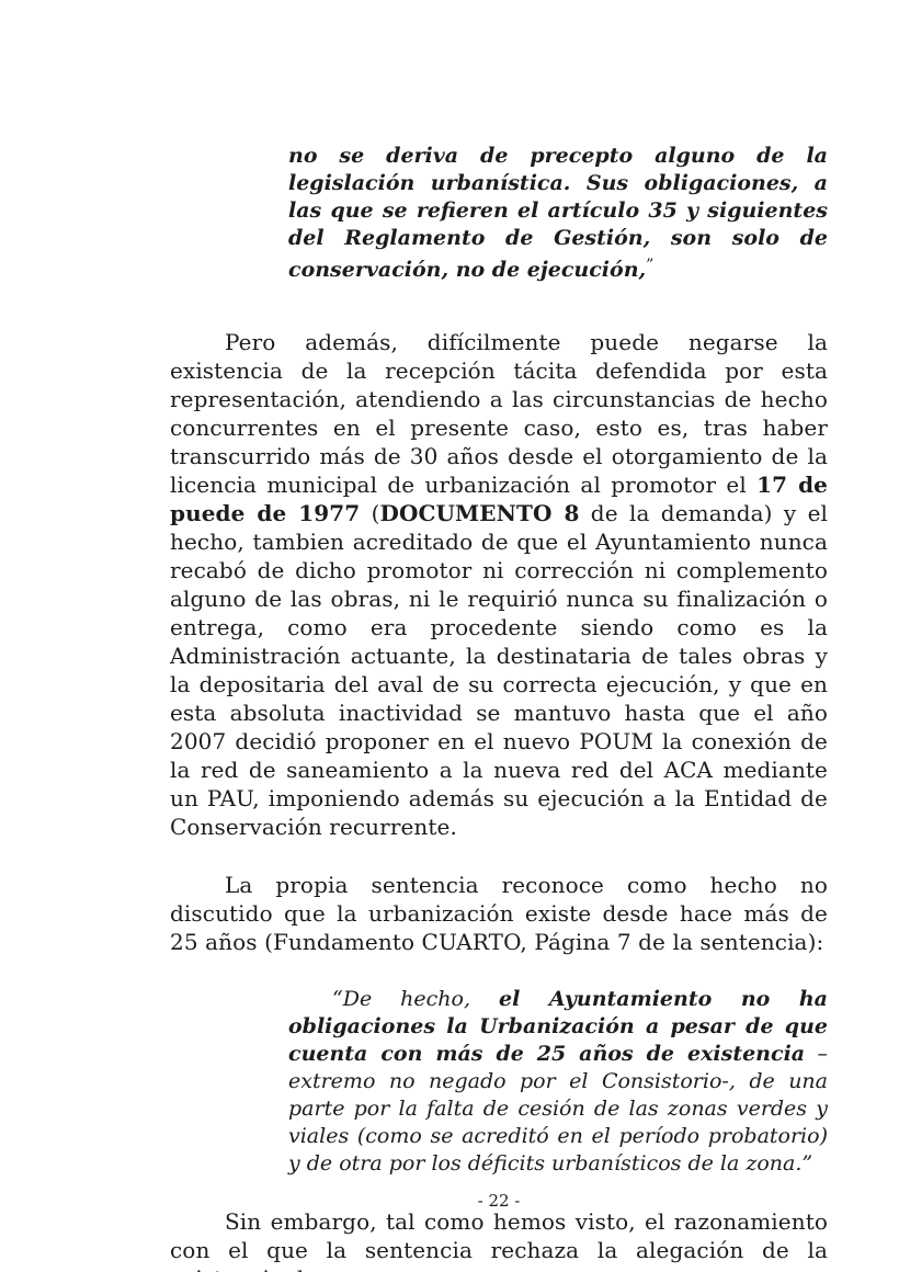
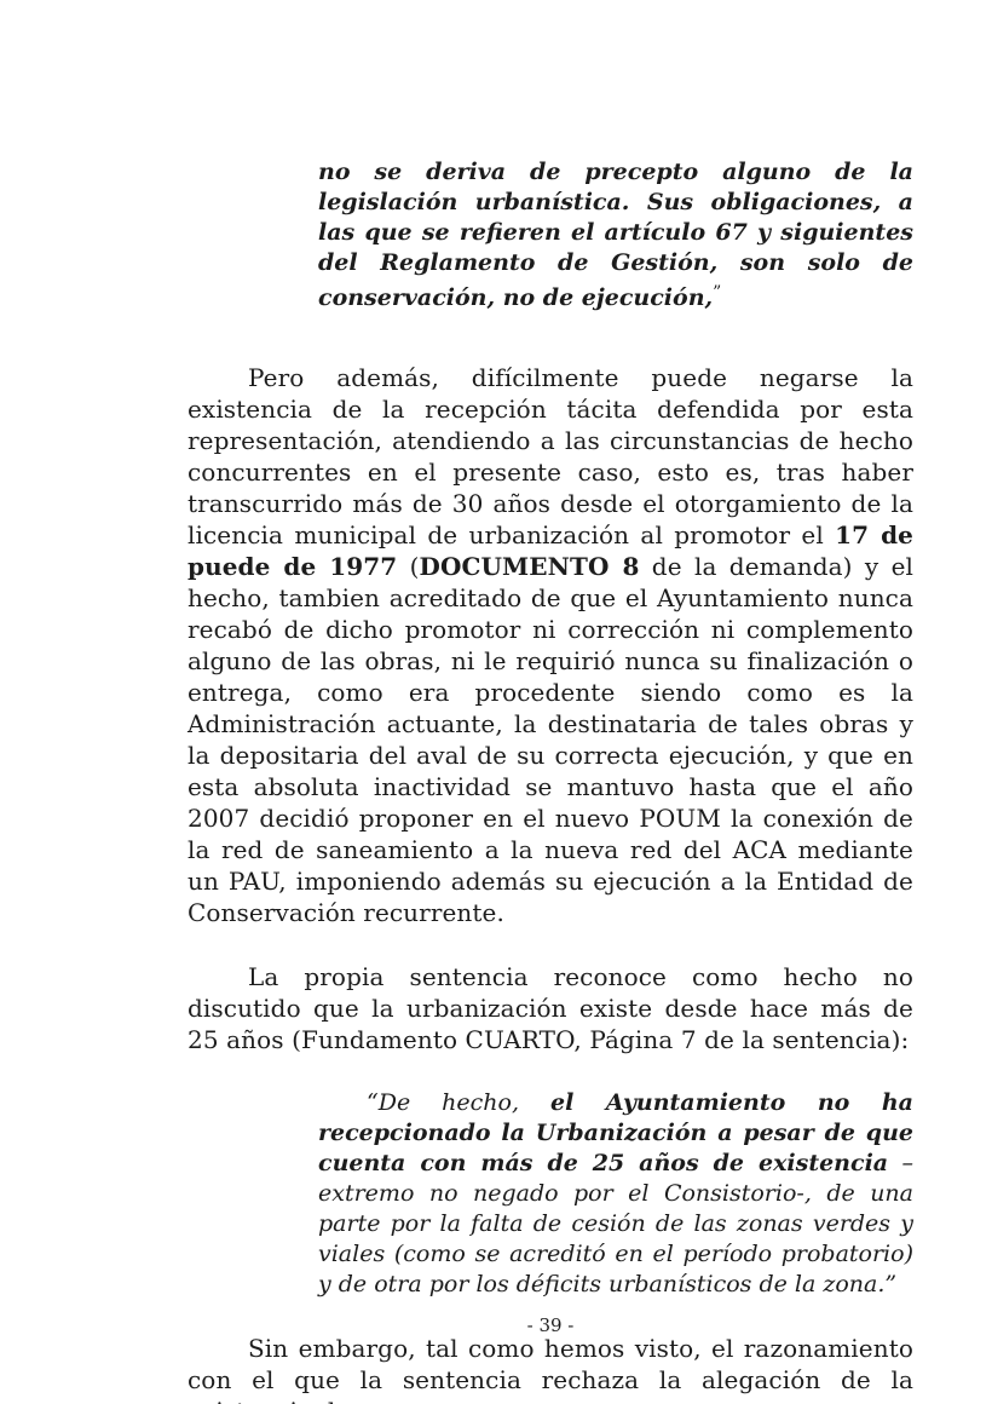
- no se deriva de precepto alguno de la legislación urbanística. Sus obligaciones, a las que se refieren el artículo 35 y siguientes del Reglamento de Gestión, son solo de conservación, no de ejecución,”
+ no se deriva de precepto alguno de la legislación urbanística. Sus obligaciones, a las que se refieren el artículo 67 y siguientes del Reglamento de Gestión, son solo de conservación, no de ejecución,”
  Pero además, difícilmente puede negarse la existencia de la recepción tácita defendida por esta representación, atendiendo a las circunstancias de hecho concurrentes en el presente caso, esto es, tras haber transcurrido más de 30 años desde el otorgamiento de la licencia municipal de urbanización al promotor el 17 de puede de 1977 (DOCUMENTO 8 de la demanda) y el hecho, tambien acreditado de que el Ayuntamiento nunca recabó de dicho promotor ni corrección ni complemento alguno de las obras, ni le requirió nunca su finalización o entrega, como era procedente siendo como es la Administración actuante, la destinataria de tales obras y la depositaria del aval de su correcta ejecución, y que en esta absoluta inactividad se mantuvo hasta que el año 2007 decidió proponer en el nuevo POUM la conexión de la red de saneamiento a la nueva red del ACA mediante un PAU, imponiendo además su ejecución a la Entidad de Conservación recurrente.
  La propia sentencia reconoce como hecho no discutido que la urbanización existe desde hace más de 25 años (Fundamento CUARTO, Página 7 de la sentencia):
- “De hecho, el Ayuntamiento no ha obligaciones la Urbanización a pesar de que cuenta con más de 25 años de existencia –extremo no negado por el Consistorio-, de una parte por la falta de cesión de las zonas verdes y viales (como se acreditó en el período probatorio) y de otra por los déficits urbanísticos de la zona.”
+ “De hecho, el Ayuntamiento no ha recepcionado la Urbanización a pesar de que cuenta con más de 25 años de existencia –extremo no negado por el Consistorio-, de una parte por la falta de cesión de las zonas verdes y viales (como se acreditó en el período probatorio) y de otra por los déficits urbanísticos de la zona.”
  Sin embargo, tal como hemos visto, el razonamiento con el que la sentencia rechaza la alegación de la
- - 22 -
+ - 39 -
